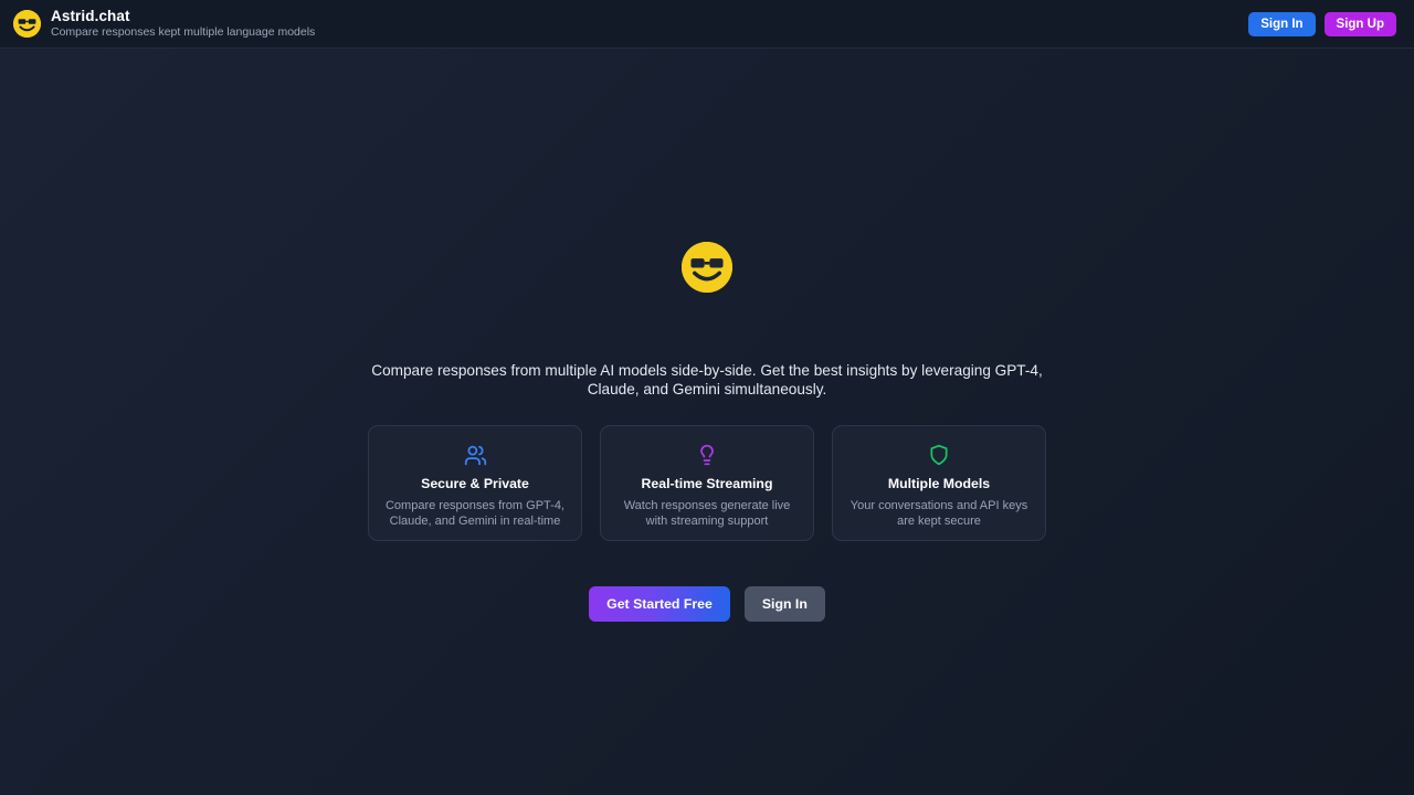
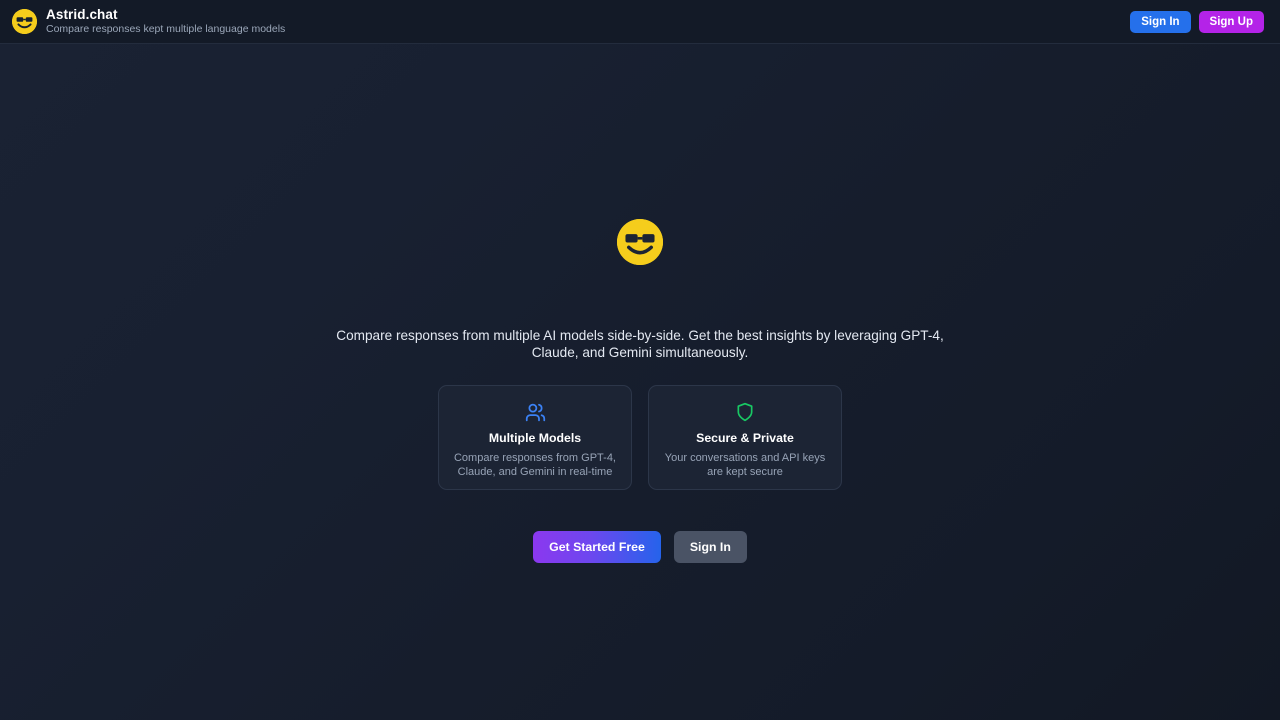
  Astrid.chat
  Compare responses kept multiple language models
  Sign In
  Sign Up
  Compare responses from multiple AI models side-by-side. Get the best insights by leveraging GPT-4, Claude, and Gemini simultaneously.
- Secure & Private
+ Multiple Models
  Compare responses from GPT-4, Claude, and Gemini in real-time
- Real-time Streaming
- Watch responses generate live with streaming support
- Multiple Models
+ Secure & Private
  Your conversations and API keys are kept secure
  Get Started Free
  Sign In
